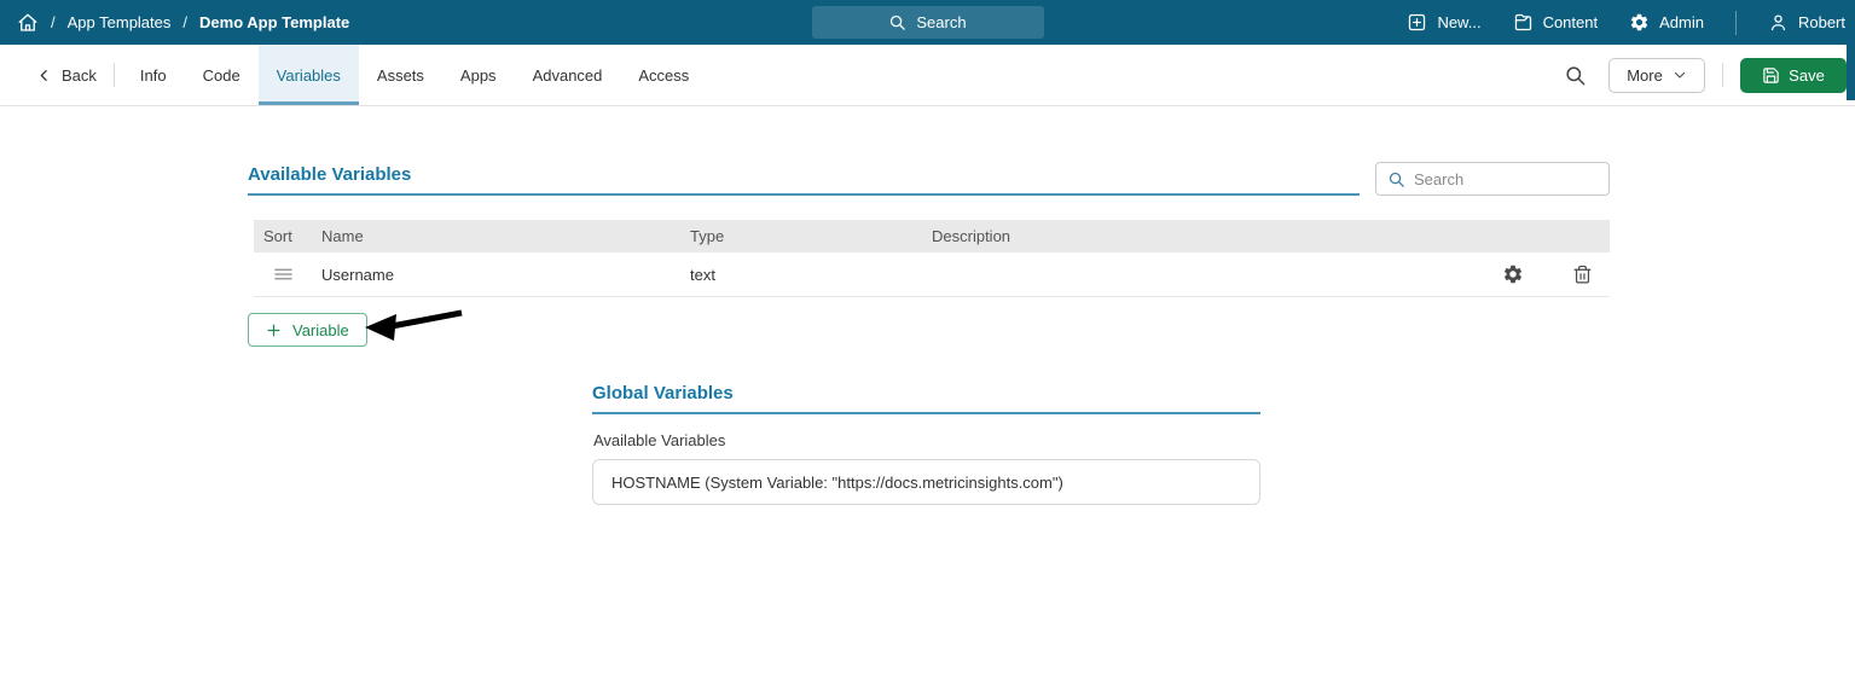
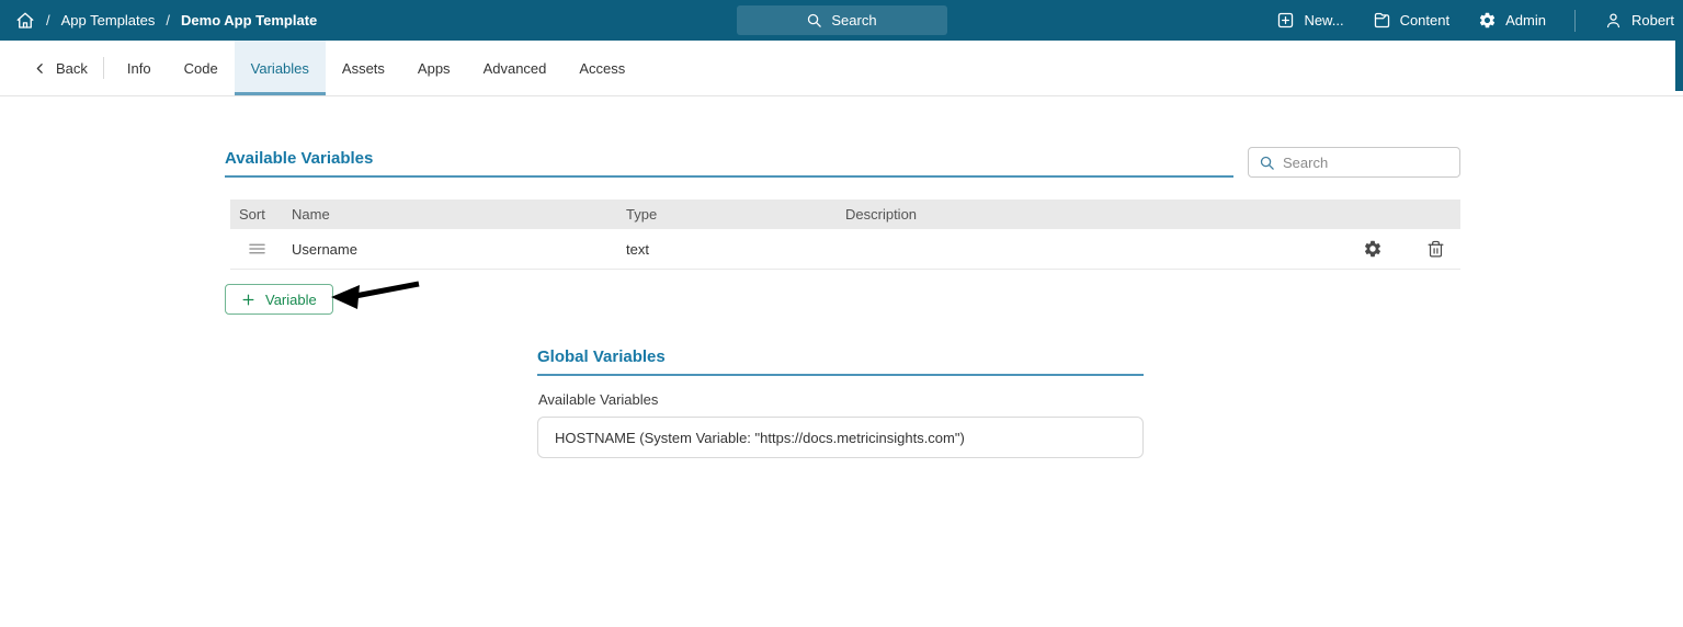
  /
  App Templates
  /
  Demo App Template
  Search
  New...
  Content
  Admin
  Robert
  Back
  Info
  Code
  Variables
  Assets
  Apps
  Advanced
  Access
- More
- Save
  Available Variables
  Search
  Sort
  Name
  Type
  Description
  Username
  text
  Variable
  Global Variables
  Available Variables
  HOSTNAME (System Variable: "https://docs.metricinsights.com")
